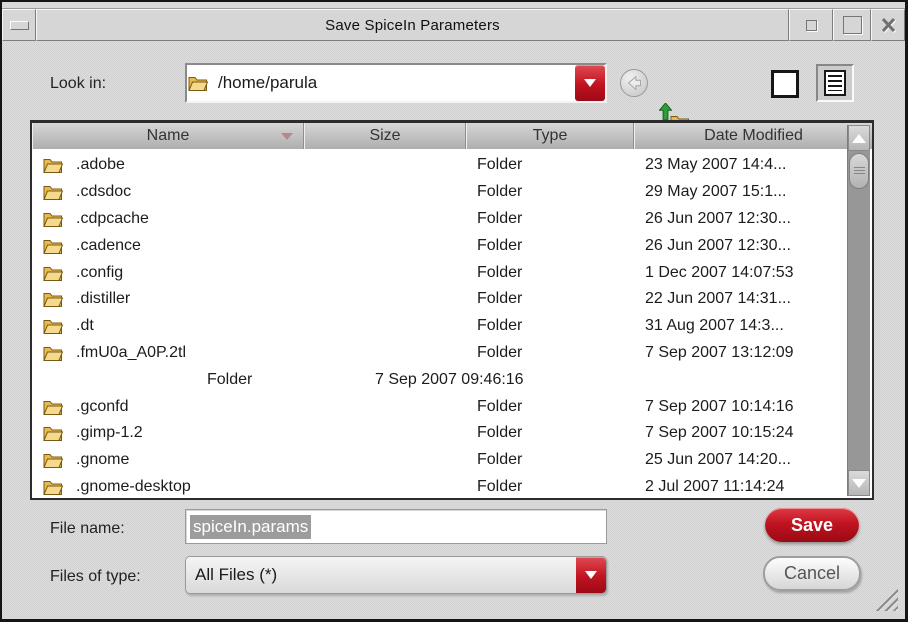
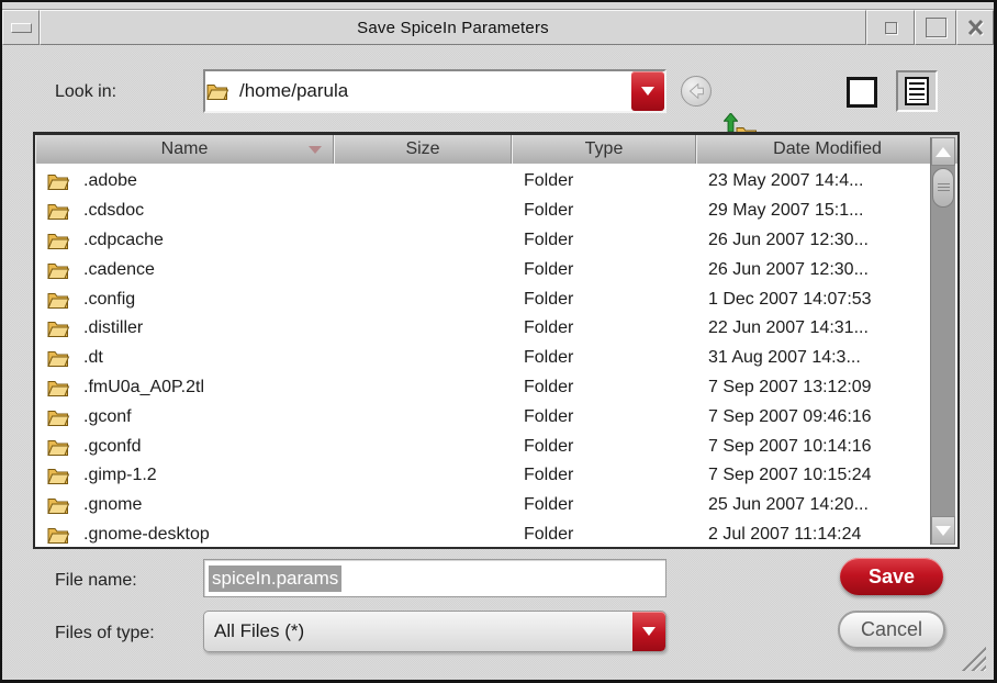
  Save SpiceIn Parameters
  Look in:
  /home/parula
  Name
  Size
  Type
  Date Modified
  .adobe
  Folder
  23 May 2007 14:4...
  .cdsdoc
  Folder
  29 May 2007 15:1...
  .cdpcache
  Folder
  26 Jun 2007 12:30...
  .cadence
  Folder
  26 Jun 2007 12:30...
  .config
  Folder
  1 Dec 2007 14:07:53
  .distiller
  Folder
  22 Jun 2007 14:31...
  .dt
  Folder
  31 Aug 2007 14:3...
  .fmU0a_A0P.2tl
  Folder
  7 Sep 2007 13:12:09
+ .gconf
  Folder
  7 Sep 2007 09:46:16
  .gconfd
  Folder
  7 Sep 2007 10:14:16
  .gimp-1.2
  Folder
  7 Sep 2007 10:15:24
  .gnome
  Folder
  25 Jun 2007 14:20...
  .gnome-desktop
  Folder
  2 Jul 2007 11:14:24
  File name:
  spiceIn.params
  Save
  Files of type:
  All Files (*)
  Cancel
